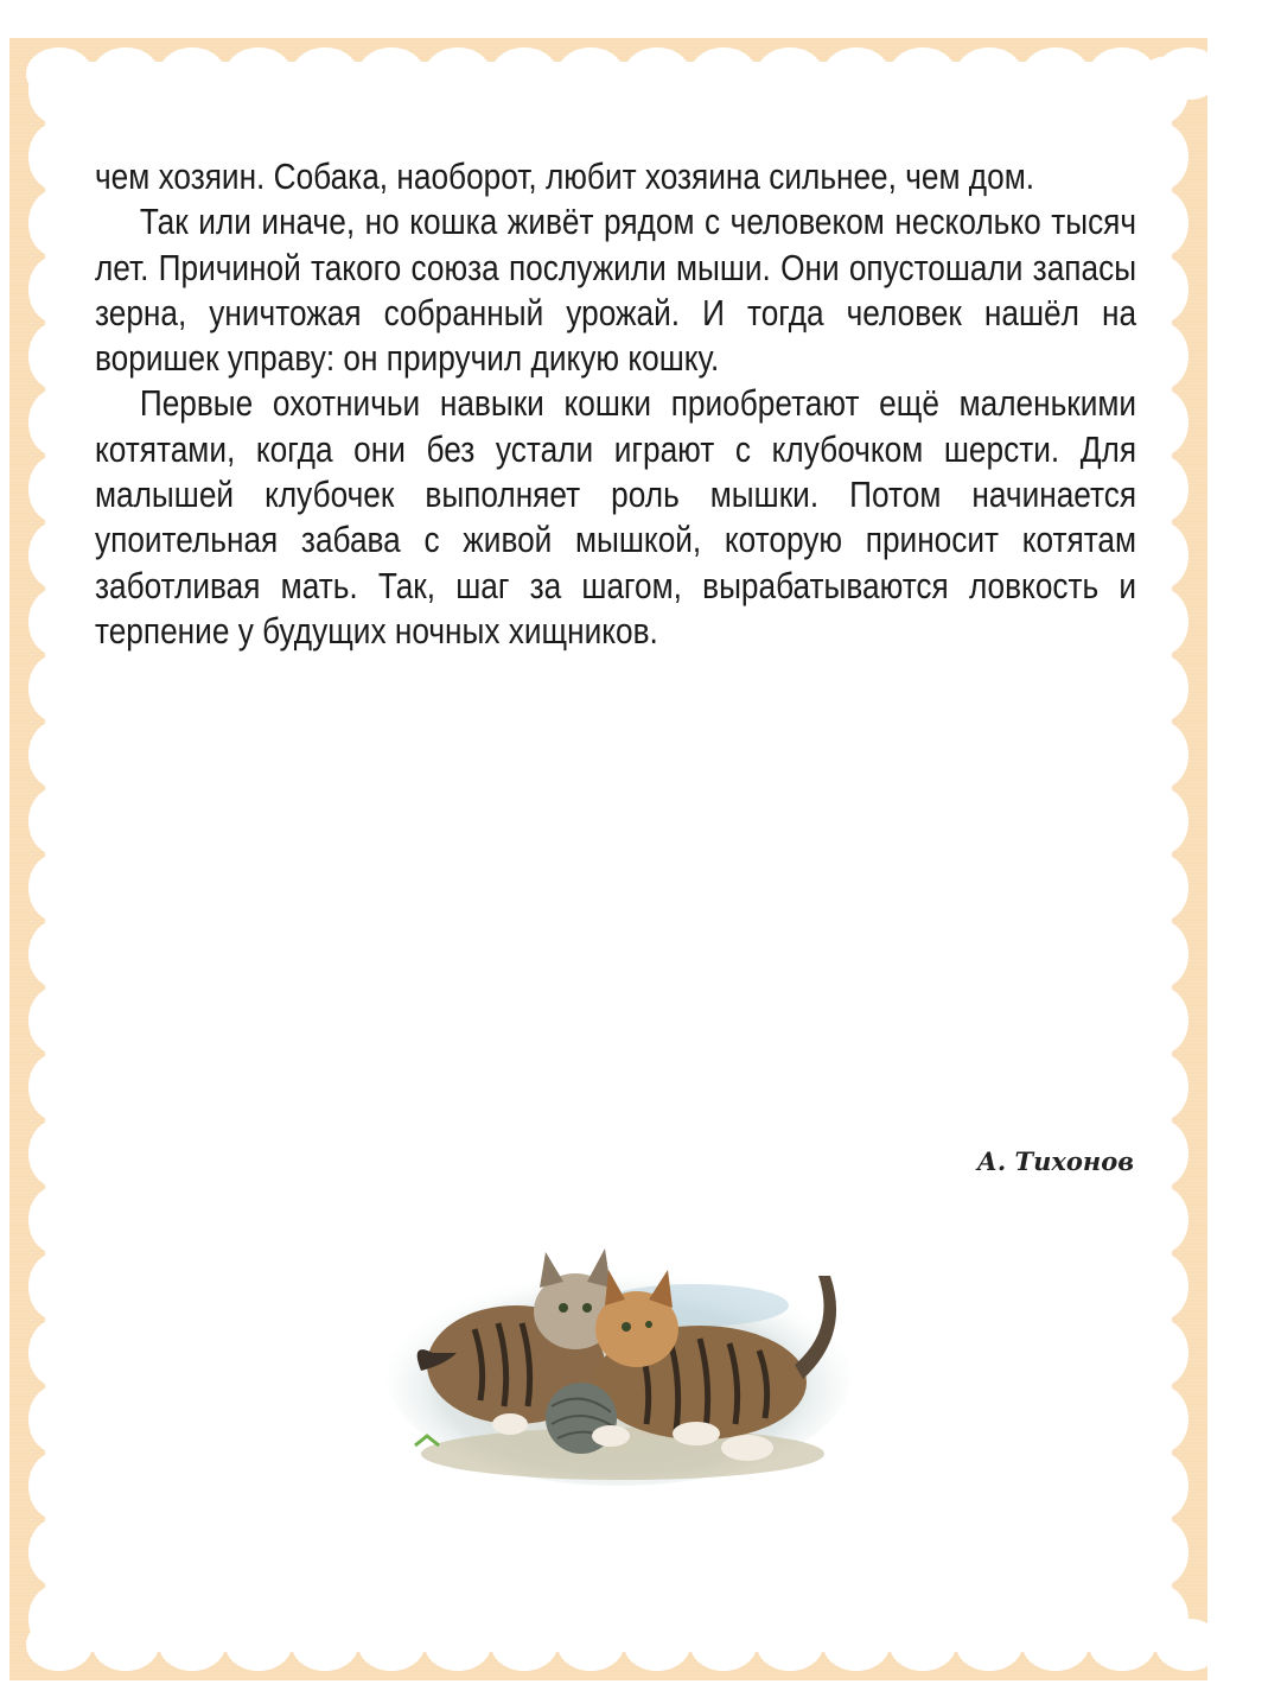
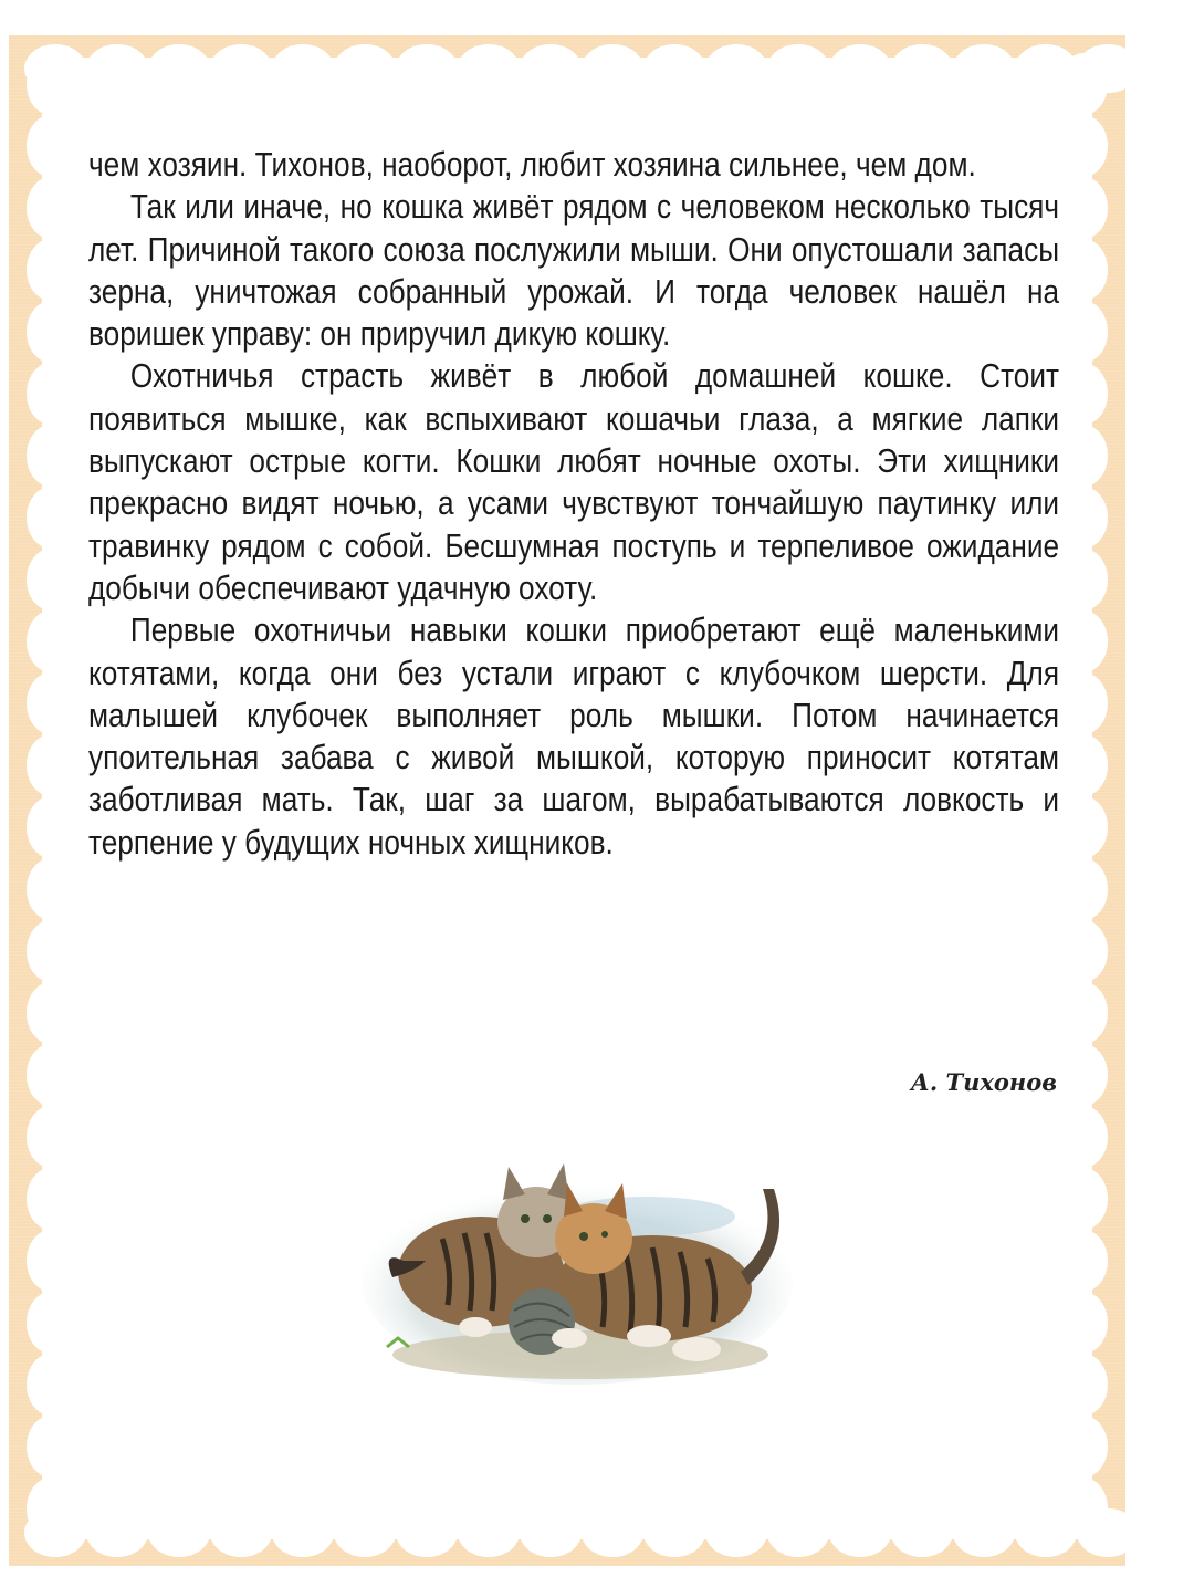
- чем хозяин. Собака, наоборот, любит хозяина сильнее, чем дом.
+ чем хозяин. Тихонов, наоборот, любит хозяина сильнее, чем дом.
  Так или иначе, но кошка живёт рядом с человеком несколько тысяч лет. Причиной такого союза послужили мыши. Они опустошали запасы зерна, уничтожая собранный урожай. И тогда человек нашёл на воришек управу: он приручил дикую кошку.
+ Охотничья страсть живёт в любой домашней кошке. Стоит появиться мышке, как вспыхивают кошачьи глаза, а мягкие лапки выпускают острые когти. Кошки любят ночные охоты. Эти хищники прекрасно видят ночью, а усами чувствуют тончайшую паутинку или травинку рядом с собой. Бесшумная поступь и терпеливое ожидание добычи обеспечивают удачную охоту.
  Первые охотничьи навыки кошки приобретают ещё маленькими котятами, когда они без устали играют с клубочком шерсти. Для малышей клубочек выполняет роль мышки. Потом начинается упоительная забава с живой мышкой, которую приносит котятам заботливая мать. Так, шаг за шагом, вырабатываются ловкость и терпение у будущих ночных хищников.
  А. Тихонов
